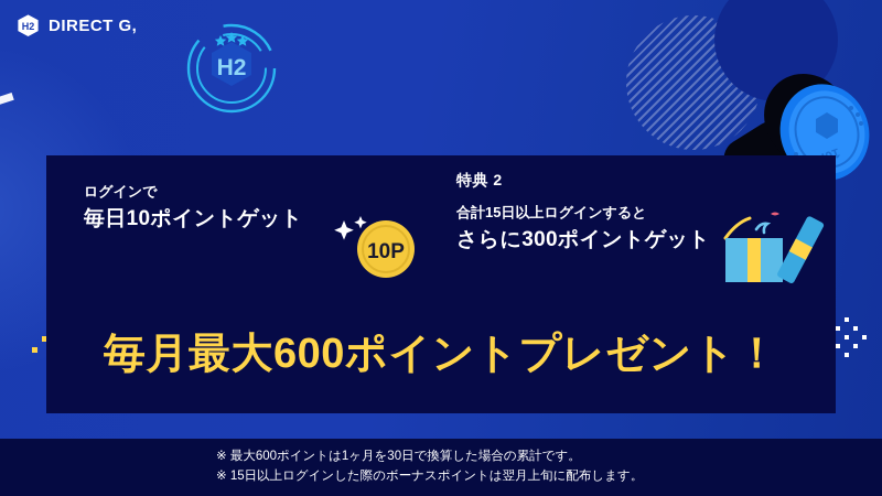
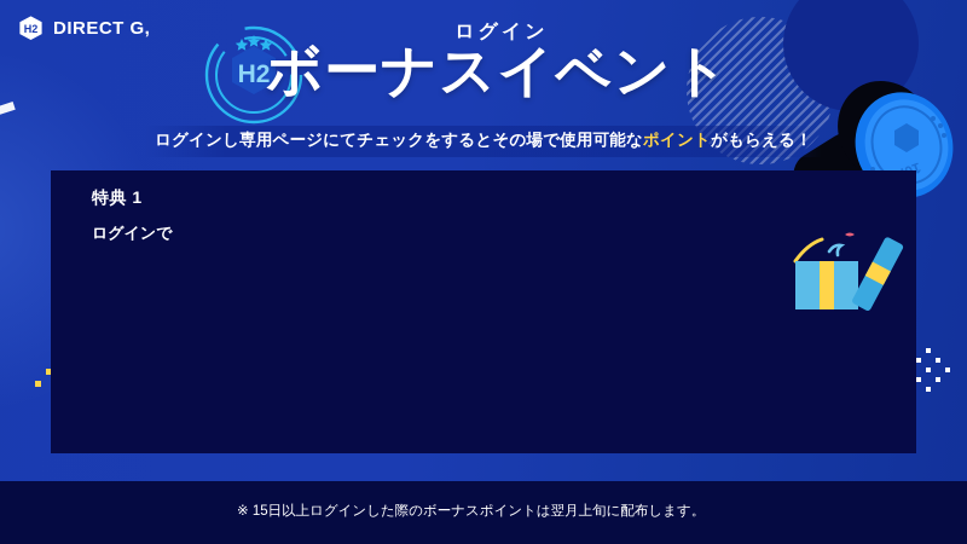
  H2
  DIRECT G,
  H2
+ ログイン
+ ボーナスイベント
+ ログインし専用ページにてチェックをするとその場で使用可能なポイントがもらえる！
+ 特典 1
  ログインで
- 毎日10ポイントゲット
- 特典 2
- 合計15日以上ログインすると
- さらに300ポイントゲット
- 10P
- 毎月最大600ポイントプレゼント！
- ※ 最大600ポイントは1ヶ月を30日で換算した場合の累計です。
  ※ 15日以上ログインした際のボーナスポイントは翌月上旬に配布します。
